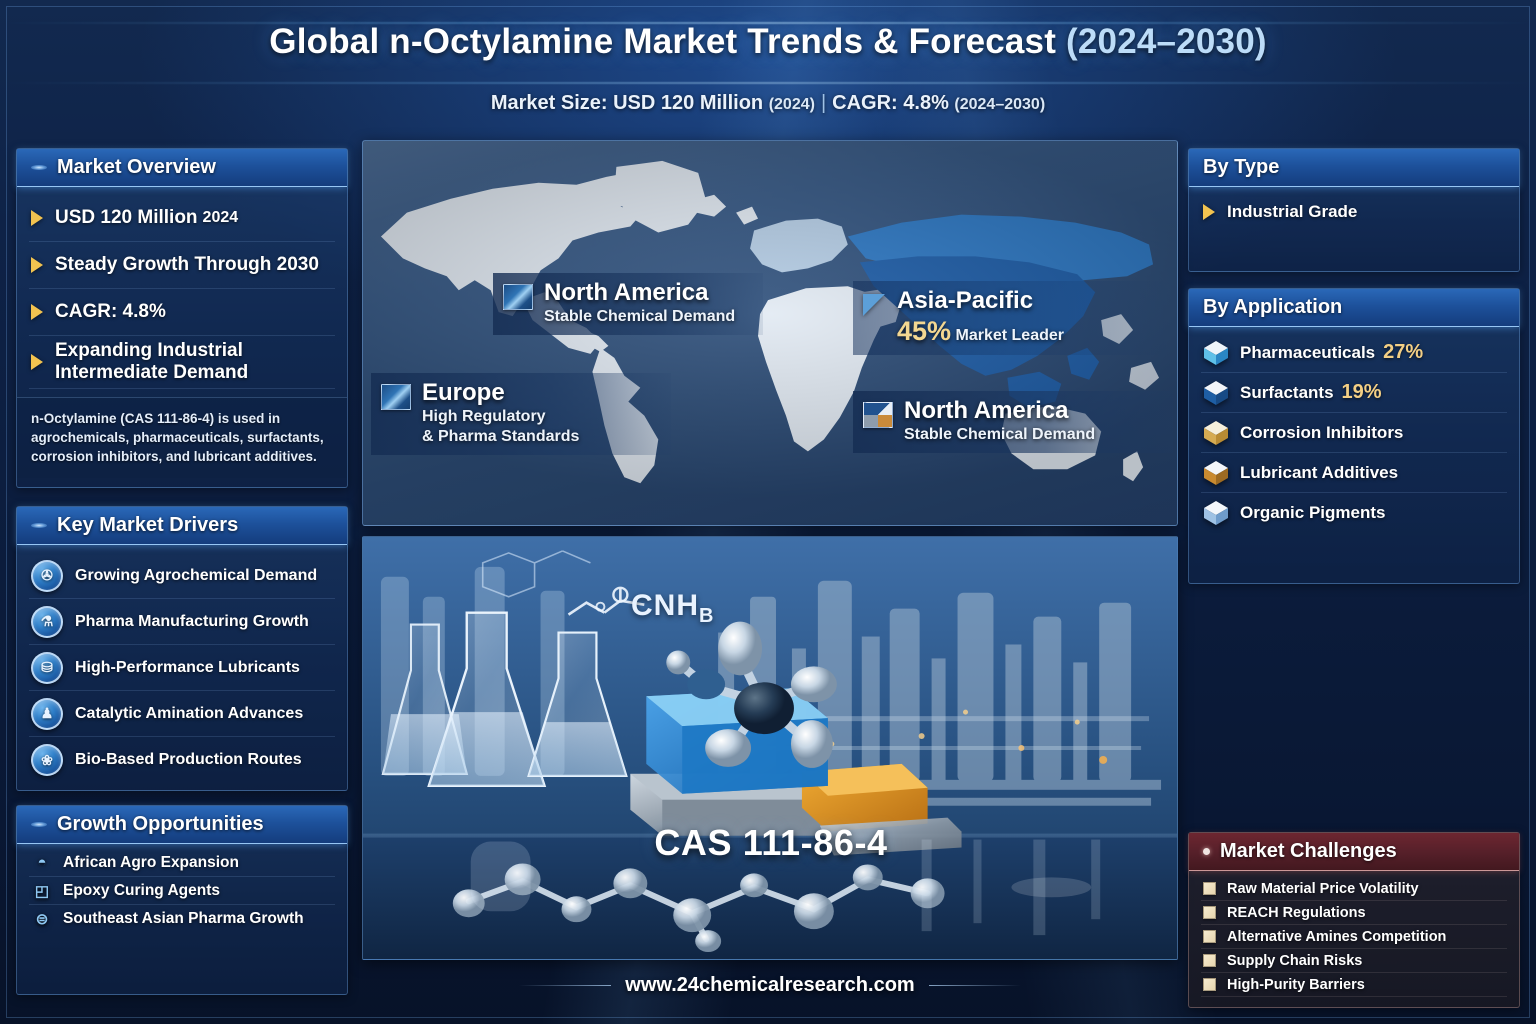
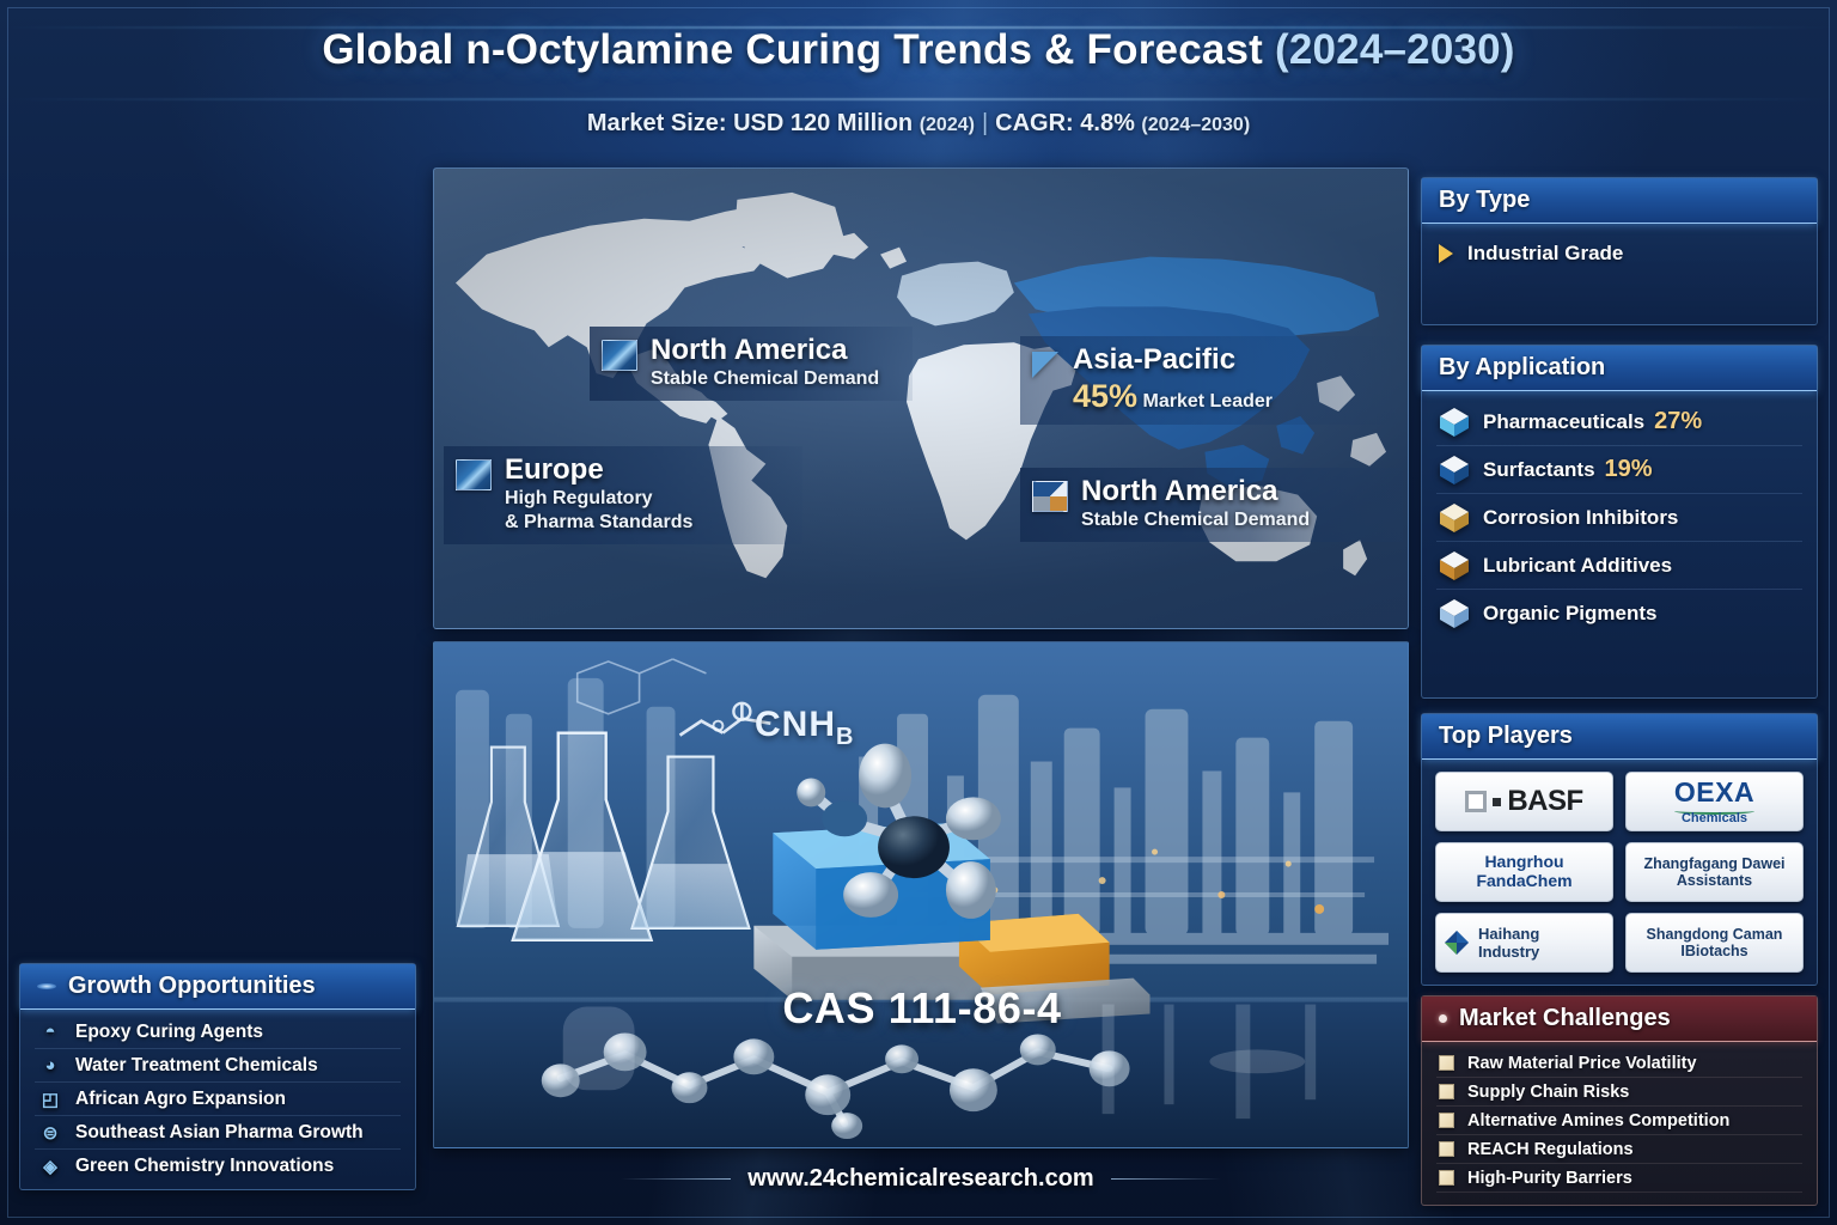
- Global n-Octylamine Market Trends & Forecast (2024–2030)
+ Global n-Octylamine Curing Trends & Forecast (2024–2030)
  Market Size: USD 120 Million (2024) | CAGR: 4.8% (2024–2030)
- Market Overview
- USD 120 Million
- 2024
- Steady Growth Through 2030
- CAGR: 4.8%
- Expanding Industrial Intermediate Demand
- n-Octylamine (CAS 111-86-4) is used in agrochemicals, pharmaceuticals, surfactants, corrosion inhibitors, and lubricant additives.
- Key Market Drivers
- ✇
- Growing Agrochemical Demand
- ⚗
- Pharma Manufacturing Growth
- ⛁
- High-Performance Lubricants
- ♟
- Catalytic Amination Advances
- ❀
- Bio-Based Production Routes
  Growth Opportunities
  ◓
- African Agro Expansion
+ Epoxy Curing Agents
+ ◕
+ Water Treatment Chemicals
  ◰
- Epoxy Curing Agents
+ African Agro Expansion
  ⊜
  Southeast Asian Pharma Growth
+ ◈
+ Green Chemistry Innovations
  North America
  Stable Chemical Demand
  Europe
  High Regulatory
  & Pharma Standards
  Asia-Pacific
  45% Market Leader
  North America
  Stable Chemical Demand
  CNHB
  CAS 111-86-4
  www.24chemicalresearch.com
  By Type
  Industrial Grade
  By Application
  Pharmaceuticals
  27%
  Surfactants
  19%
  Corrosion Inhibitors
  Lubricant Additives
  Organic Pigments
+ Top Players
+ BASF
+ OEXA
+ Chemicals
+ Hangrhou
+ FandaChem
+ Zhangfagang Dawei
+ Assistants
+ Haihang Industry
+ Shangdong Caman
+ IBiotachs
  Market Challenges
  Raw Material Price Volatility
- REACH Regulations
+ Supply Chain Risks
  Alternative Amines Competition
- Supply Chain Risks
+ REACH Regulations
  High-Purity Barriers
